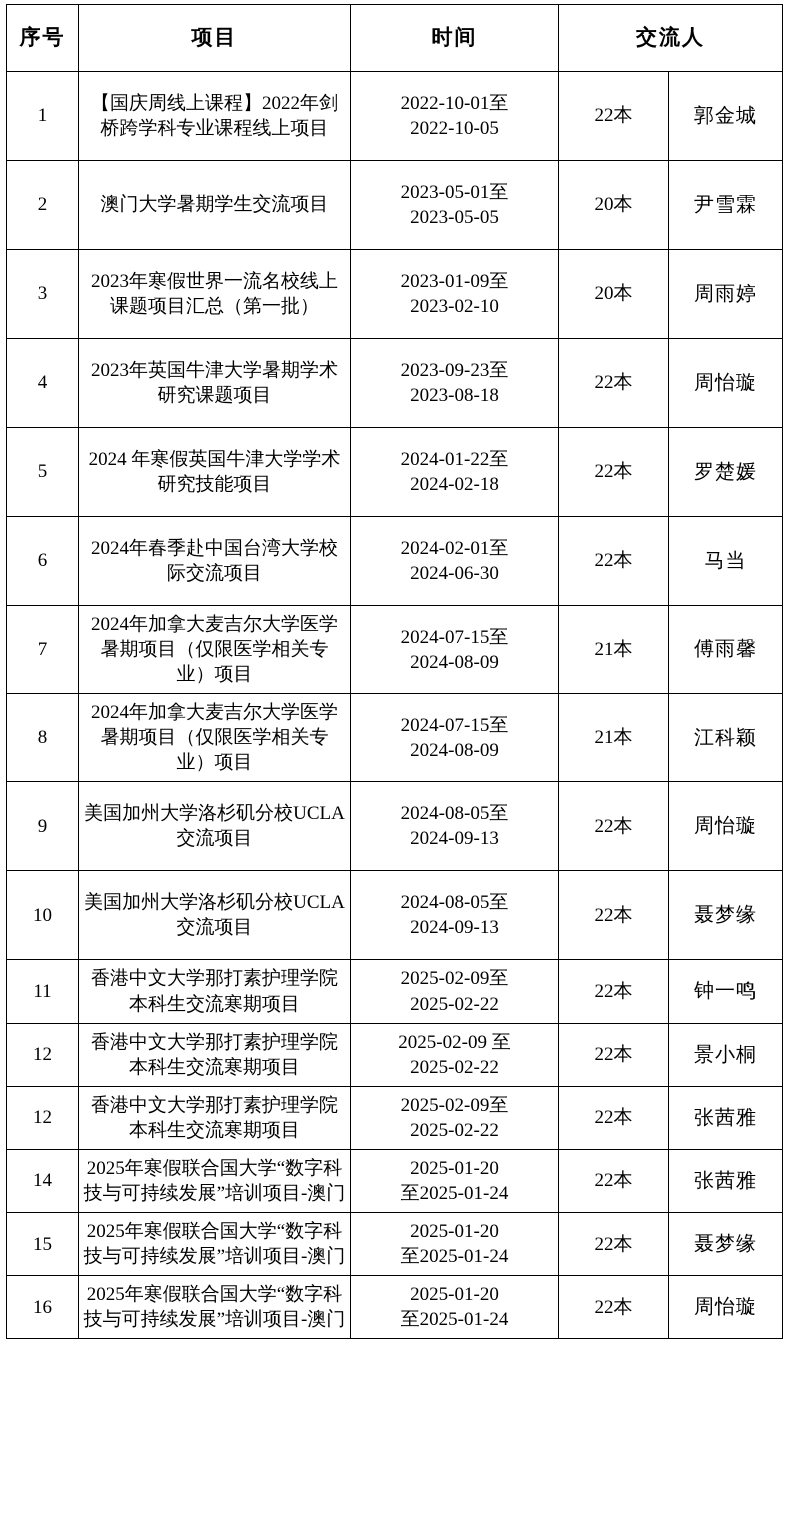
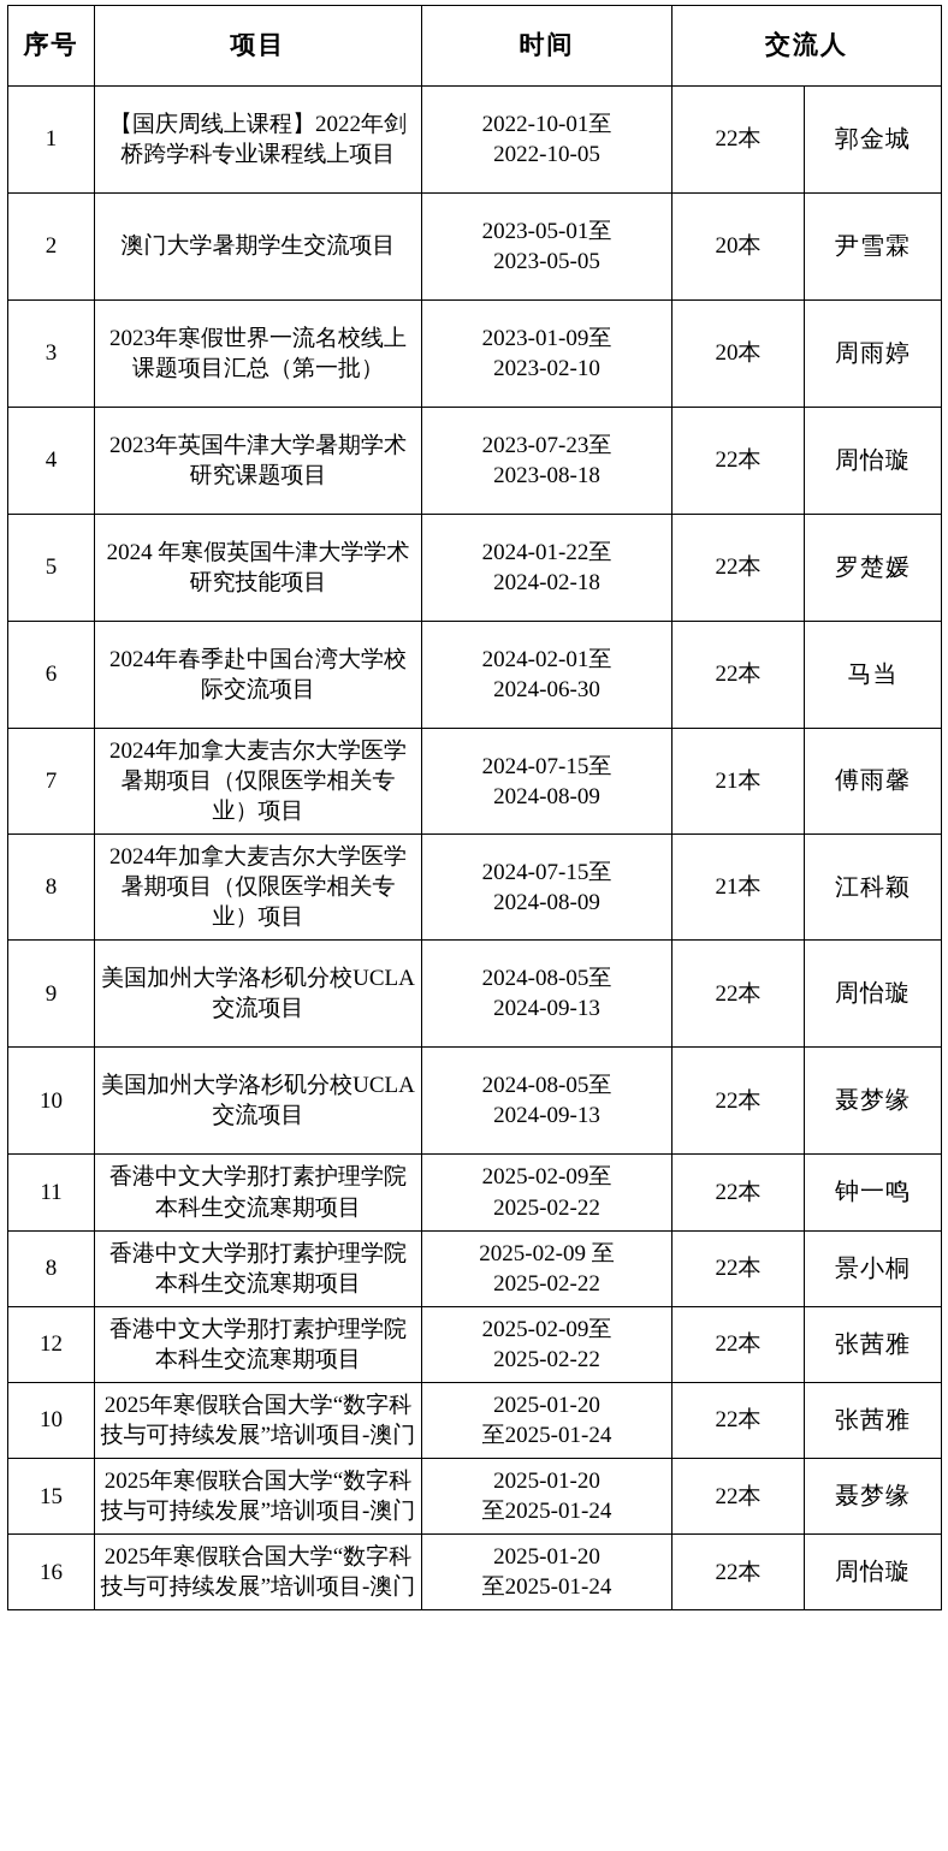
  序号	项目	时间	交流人
  1	【国庆周线上课程】2022年剑桥跨学科专业课程线上项目	2022-10-01至 2022-10-05	22本	郭金城
  2	澳门大学暑期学生交流项目	2023-05-01至 2023-05-05	20本	尹雪霖
  3	2023年寒假世界一流名校线上课题项目汇总（第一批）	2023-01-09至 2023-02-10	20本	周雨婷
- 4	2023年英国牛津大学暑期学术研究课题项目	2023-09-23至 2023-08-18	22本	周怡璇
+ 4	2023年英国牛津大学暑期学术研究课题项目	2023-07-23至 2023-08-18	22本	周怡璇
  5	2024 年寒假英国牛津大学学术研究技能项目	2024-01-22至 2024-02-18	22本	罗楚媛
  6	2024年春季赴中国台湾大学校际交流项目	2024-02-01至 2024-06-30	22本	马当
  7	2024年加拿大麦吉尔大学医学暑期项目（仅限医学相关专业）项目	2024-07-15至 2024-08-09	21本	傅雨馨
  8	2024年加拿大麦吉尔大学医学暑期项目（仅限医学相关专业）项目	2024-07-15至 2024-08-09	21本	江科颖
  9	美国加州大学洛杉矶分校UCLA交流项目	2024-08-05至 2024-09-13	22本	周怡璇
  10	美国加州大学洛杉矶分校UCLA交流项目	2024-08-05至 2024-09-13	22本	聂梦缘
  11	香港中文大学那打素护理学院本科生交流寒期项目	2025-02-09至 2025-02-22	22本	钟一鸣
- 12	香港中文大学那打素护理学院本科生交流寒期项目	2025-02-09 至 2025-02-22	22本	景小桐
+ 8	香港中文大学那打素护理学院本科生交流寒期项目	2025-02-09 至 2025-02-22	22本	景小桐
  12	香港中文大学那打素护理学院本科生交流寒期项目	2025-02-09至 2025-02-22	22本	张茜雅
- 14	2025年寒假联合国大学“数字科技与可持续发展”培训项目-澳门	2025-01-20 至2025-01-24	22本	张茜雅
+ 10	2025年寒假联合国大学“数字科技与可持续发展”培训项目-澳门	2025-01-20 至2025-01-24	22本	张茜雅
  15	2025年寒假联合国大学“数字科技与可持续发展”培训项目-澳门	2025-01-20 至2025-01-24	22本	聂梦缘
  16	2025年寒假联合国大学“数字科技与可持续发展”培训项目-澳门	2025-01-20 至2025-01-24	22本	周怡璇
